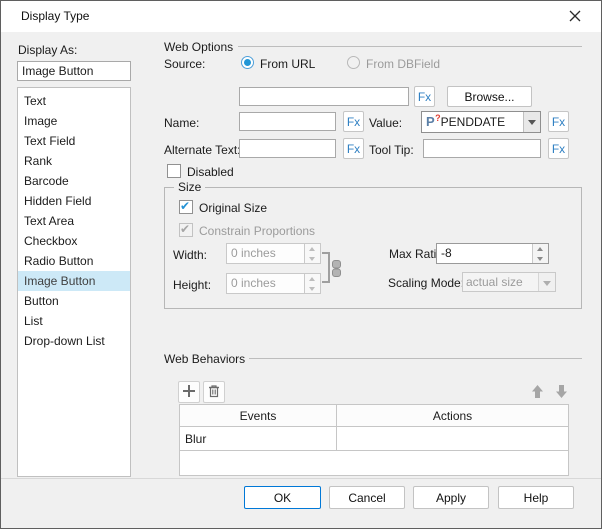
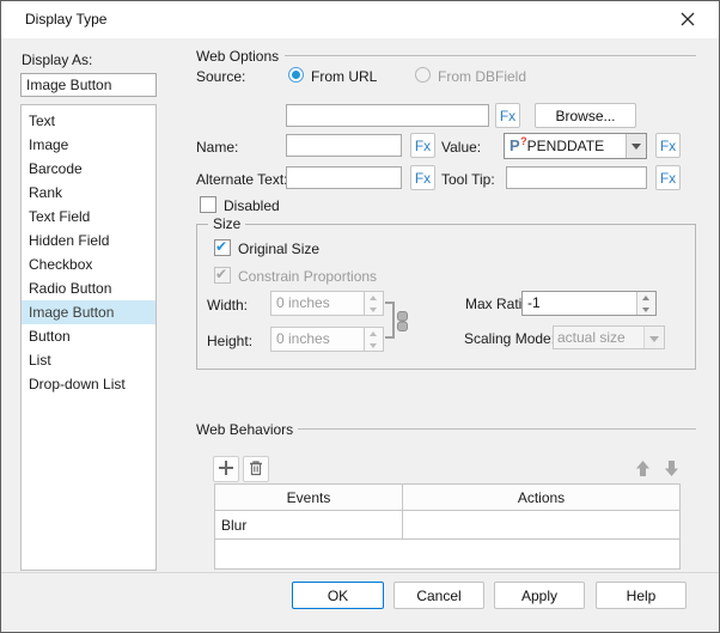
  Display Type
  Display As:
  Image Button
  Text
  Image
- Text Field
+ Barcode
  Rank
- Barcode
+ Text Field
  Hidden Field
- Text Area
  Checkbox
  Radio Button
  Image Button
  Button
  List
  Drop-down List
  Web Options
  Source:
  From URL
  From DBField
  Fx
  Browse...
  Name:
  Fx
  Value:
  P
  ?
  PENDDATE
  Fx
  Alternate Text
  Fx
  Tool Tip:
  Fx
  Disabled
  Size
  ✔
  Original Size
  ✔
  Constrain Proportions
  Width:
  0 inches
  Height:
  0 inches
  Max Rati
- -8
+ -1
  Scaling Mode
  actual size
  Web Behaviors
  Events
  Actions
  Blur
  OK
  Cancel
  Apply
  Help
